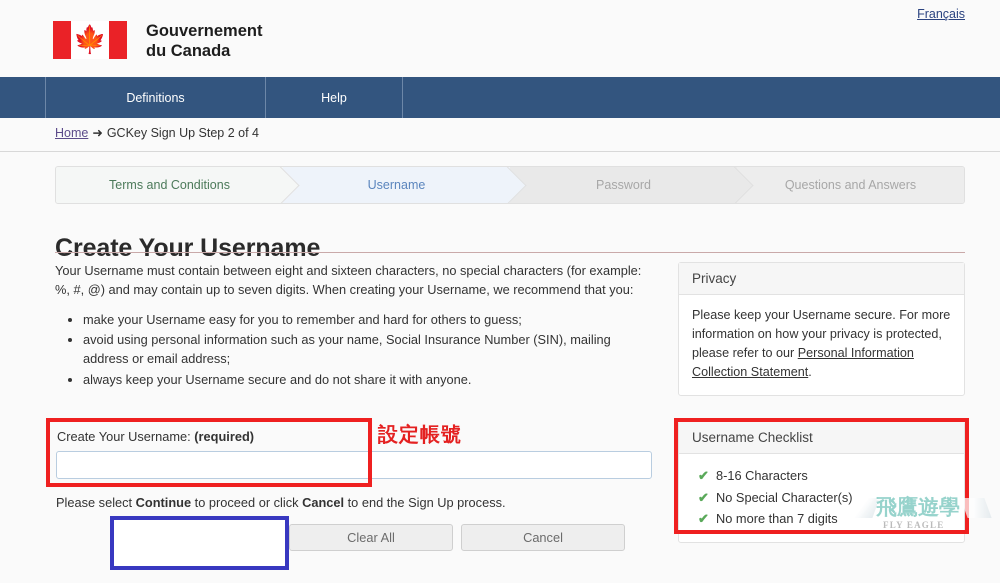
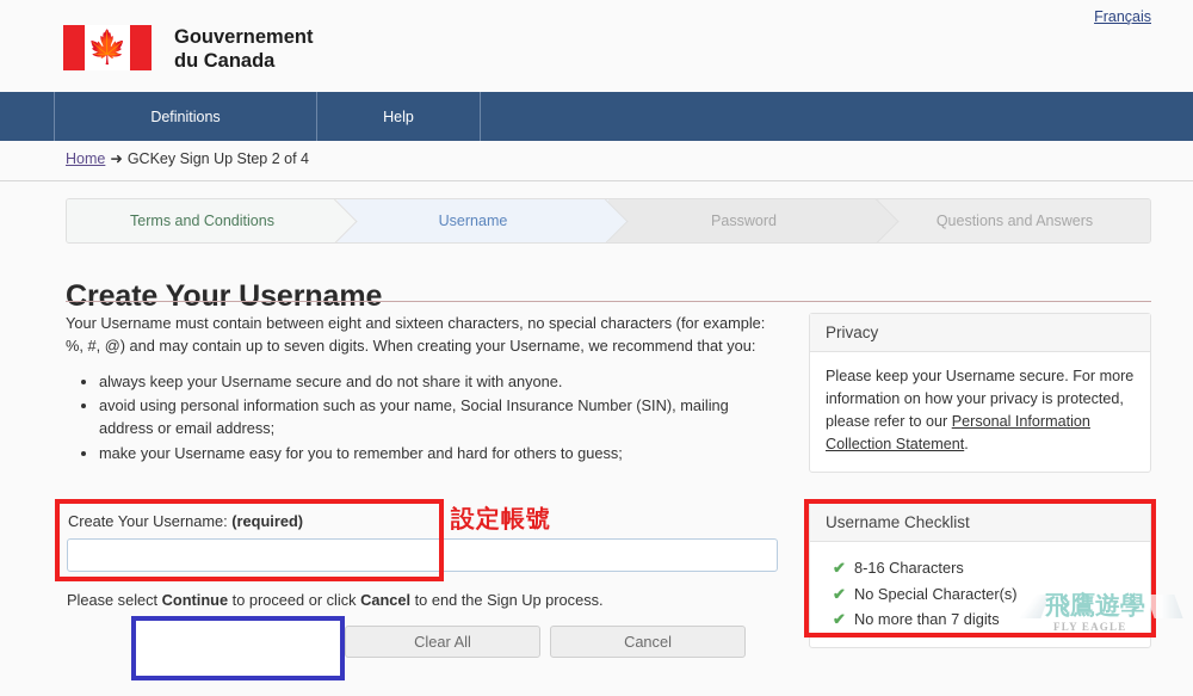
  Français
  🍁
  Gouvernement
  du Canada
  Definitions
  Help
  Home ➜ GCKey Sign Up Step 2 of 4
  Terms and Conditions
  Username
  Password
  Questions and Answers
  Create Your Username
  Your Username must contain between eight and sixteen characters, no special characters (for example: %, #, @) and may contain up to seven digits. When creating your Username, we recommend that you:
- make your Username easy for you to remember and hard for others to guess;
+ always keep your Username secure and do not share it with anyone.
  avoid using personal information such as your name, Social Insurance Number (SIN), mailing address or email address;
- always keep your Username secure and do not share it with anyone.
+ make your Username easy for you to remember and hard for others to guess;
  Create Your Username: (required)
  Please select Continue to proceed or click Cancel to end the Sign Up process.
  Clear All
  Cancel
  Privacy
  Please keep your Username secure. For more information on how your privacy is protected, please refer to our Personal Information Collection Statement.
  Username Checklist
  ✔
  8-16 Characters
  ✔
  No Special Character(s)
  ✔
  No more than 7 digits
  設定帳號
  飛鷹遊學
  FLY EAGLE
